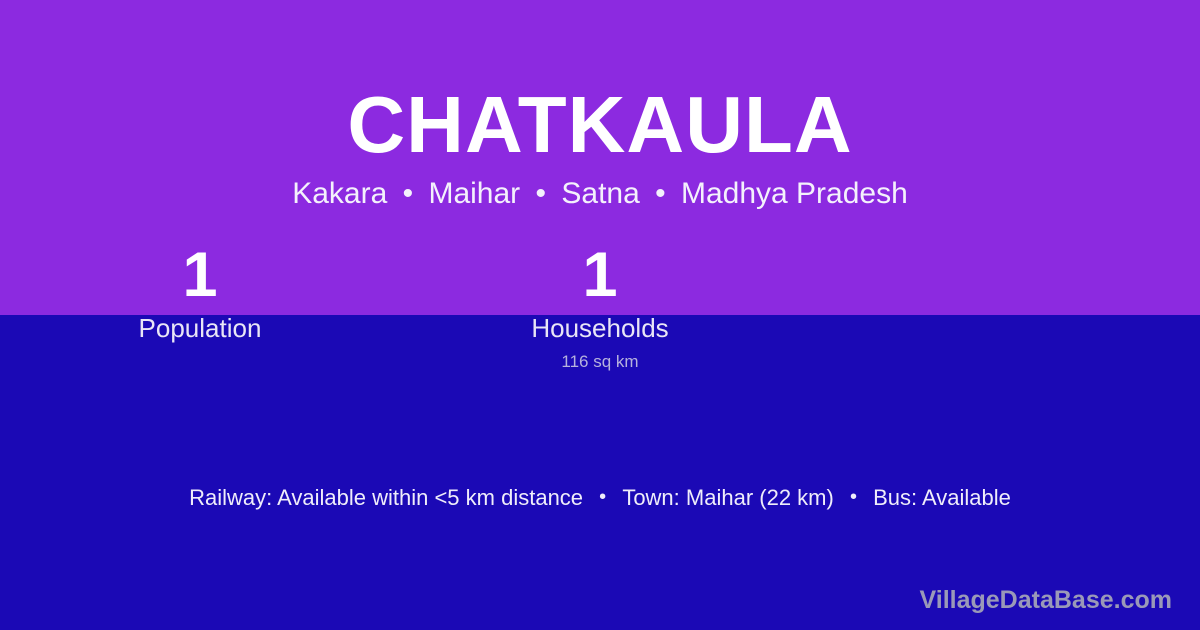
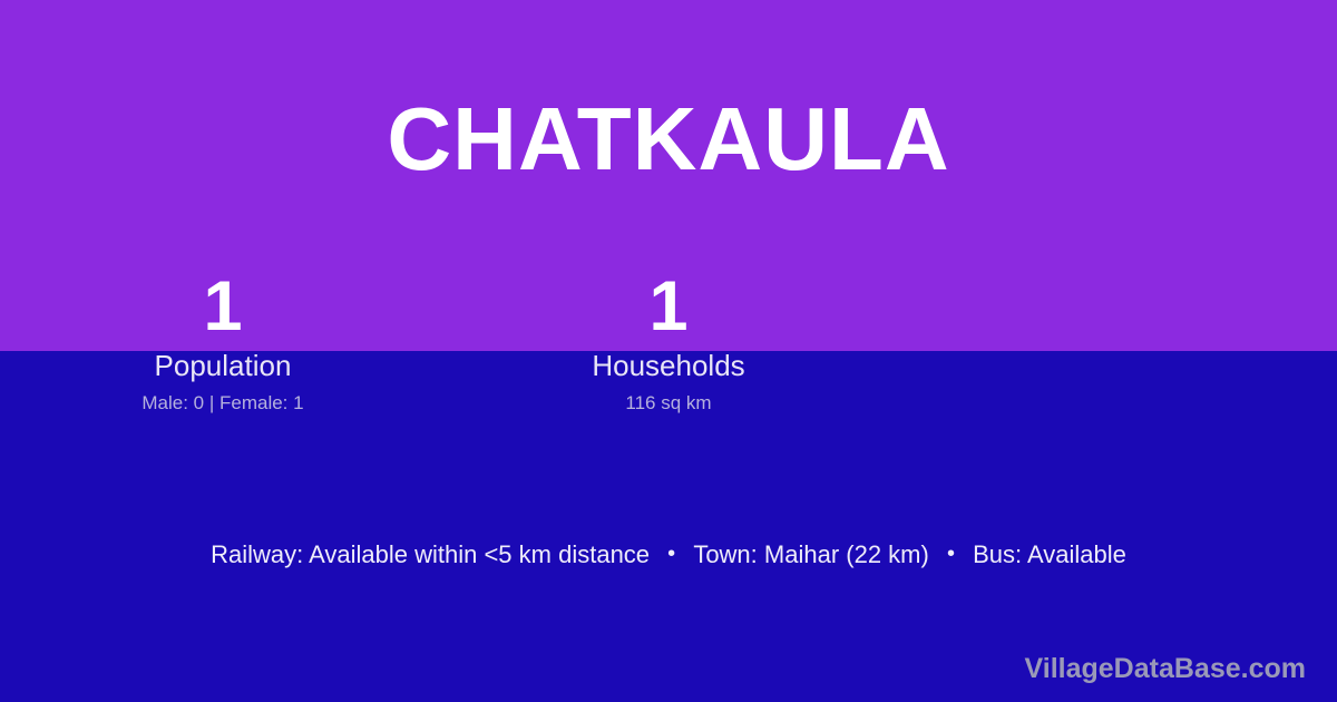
  CHATKAULA
- Kakara • Maihar • Satna • Madhya Pradesh
  1
  Population
+ Male: 0 | Female: 1
  1
  Households
  116 sq km
  Railway: Available within <5 km distance • Town: Maihar (22 km) • Bus: Available
  VillageDataBase.com
